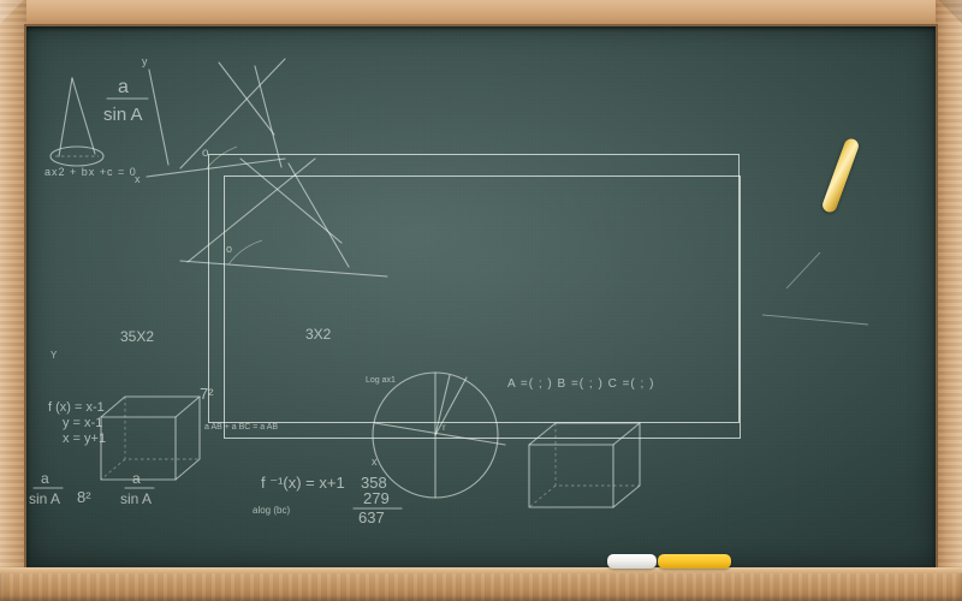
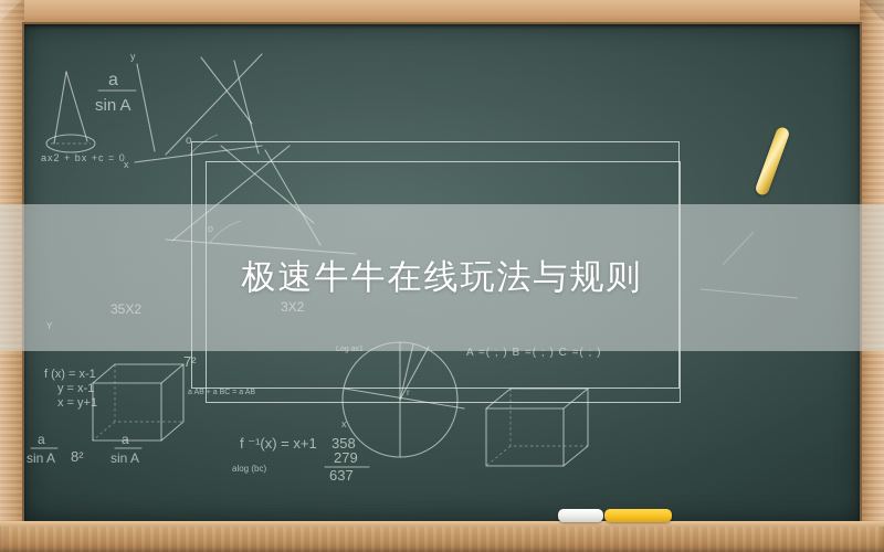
+ 极速牛牛在线玩法与规则
